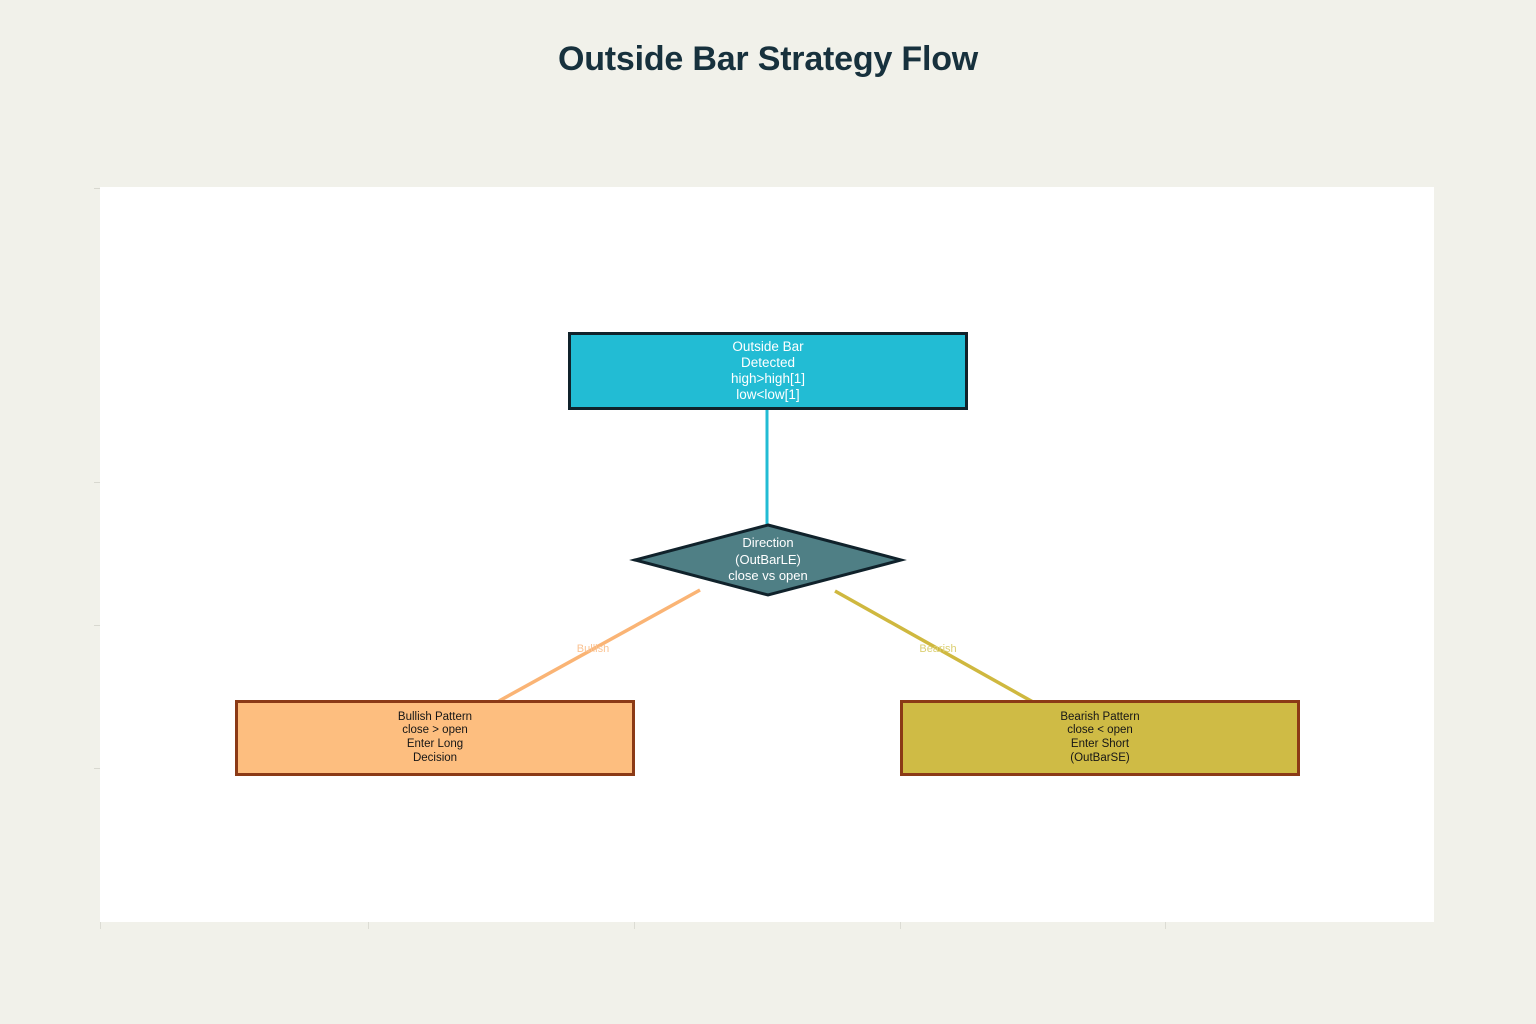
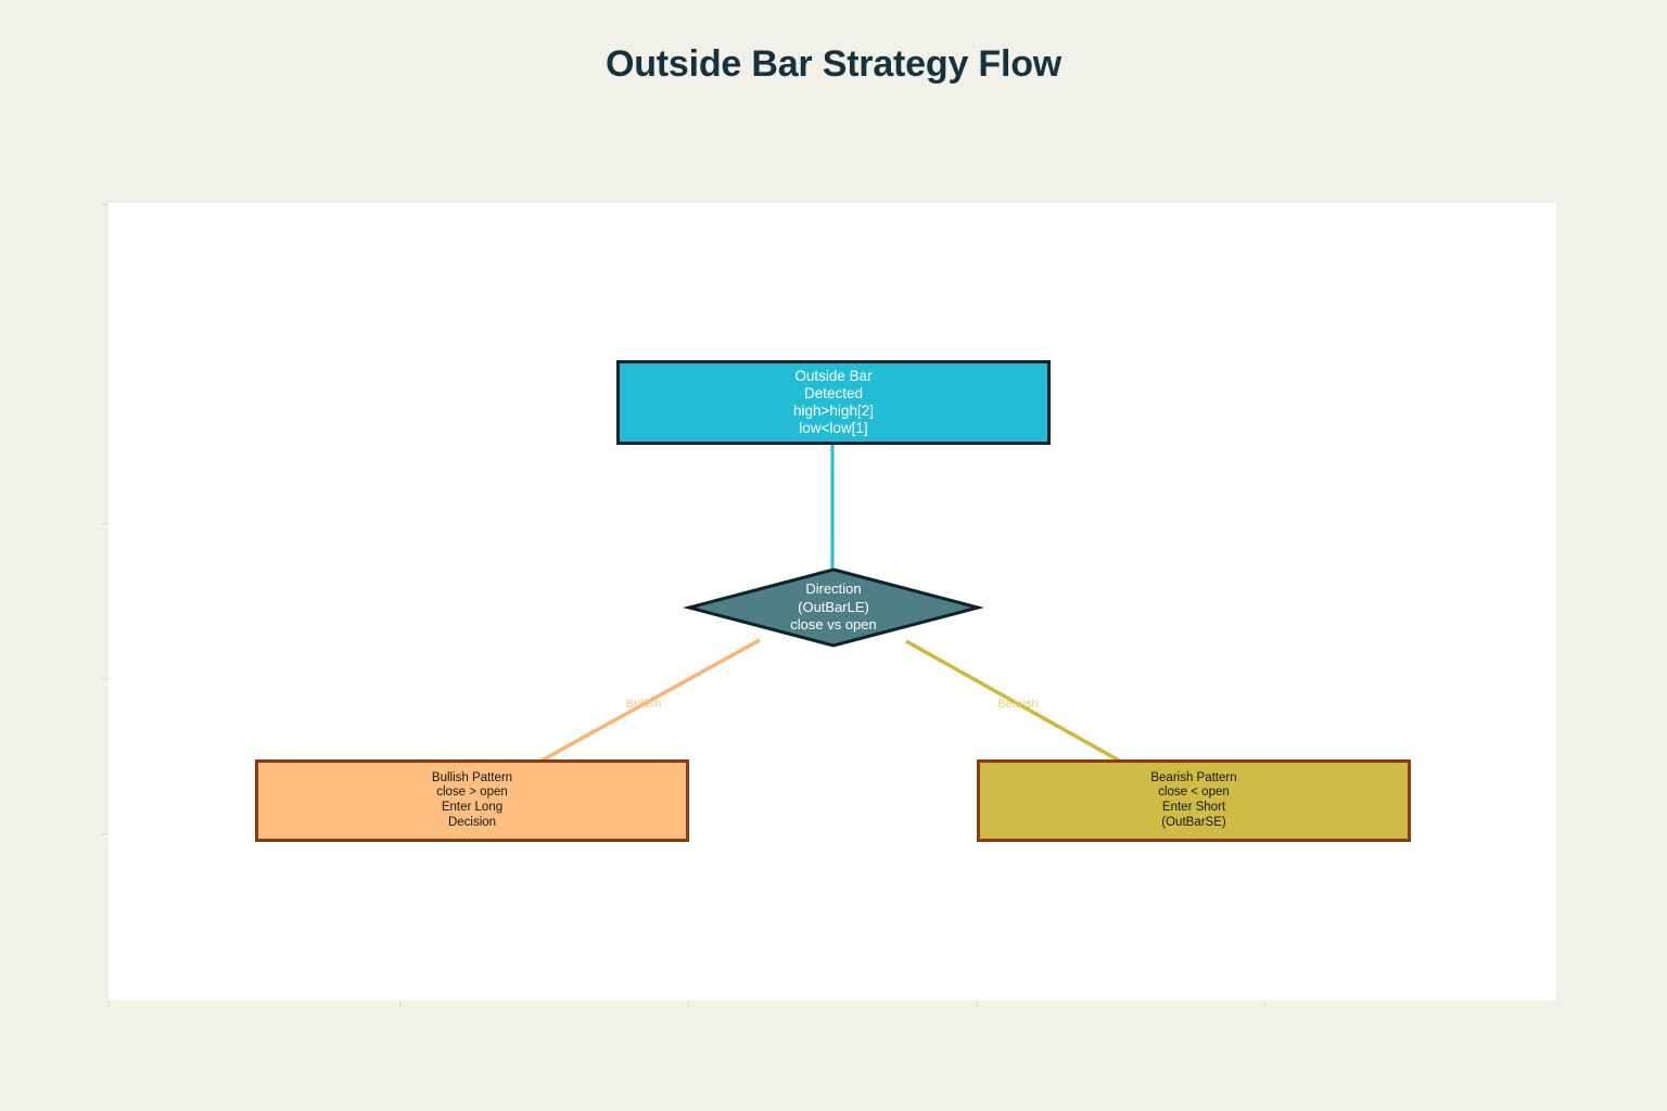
  Outside Bar Strategy Flow
  Outside Bar
  Detected
- high>high[1]
+ high>high[2]
  low<low[1]
  Direction
  (OutBarLE)
  close vs open
  Bullish Pattern
  close > open
  Enter Long
  Decision
  Bearish Pattern
  close < open
  Enter Short
  (OutBarSE)
  Bullish
  Bearish
